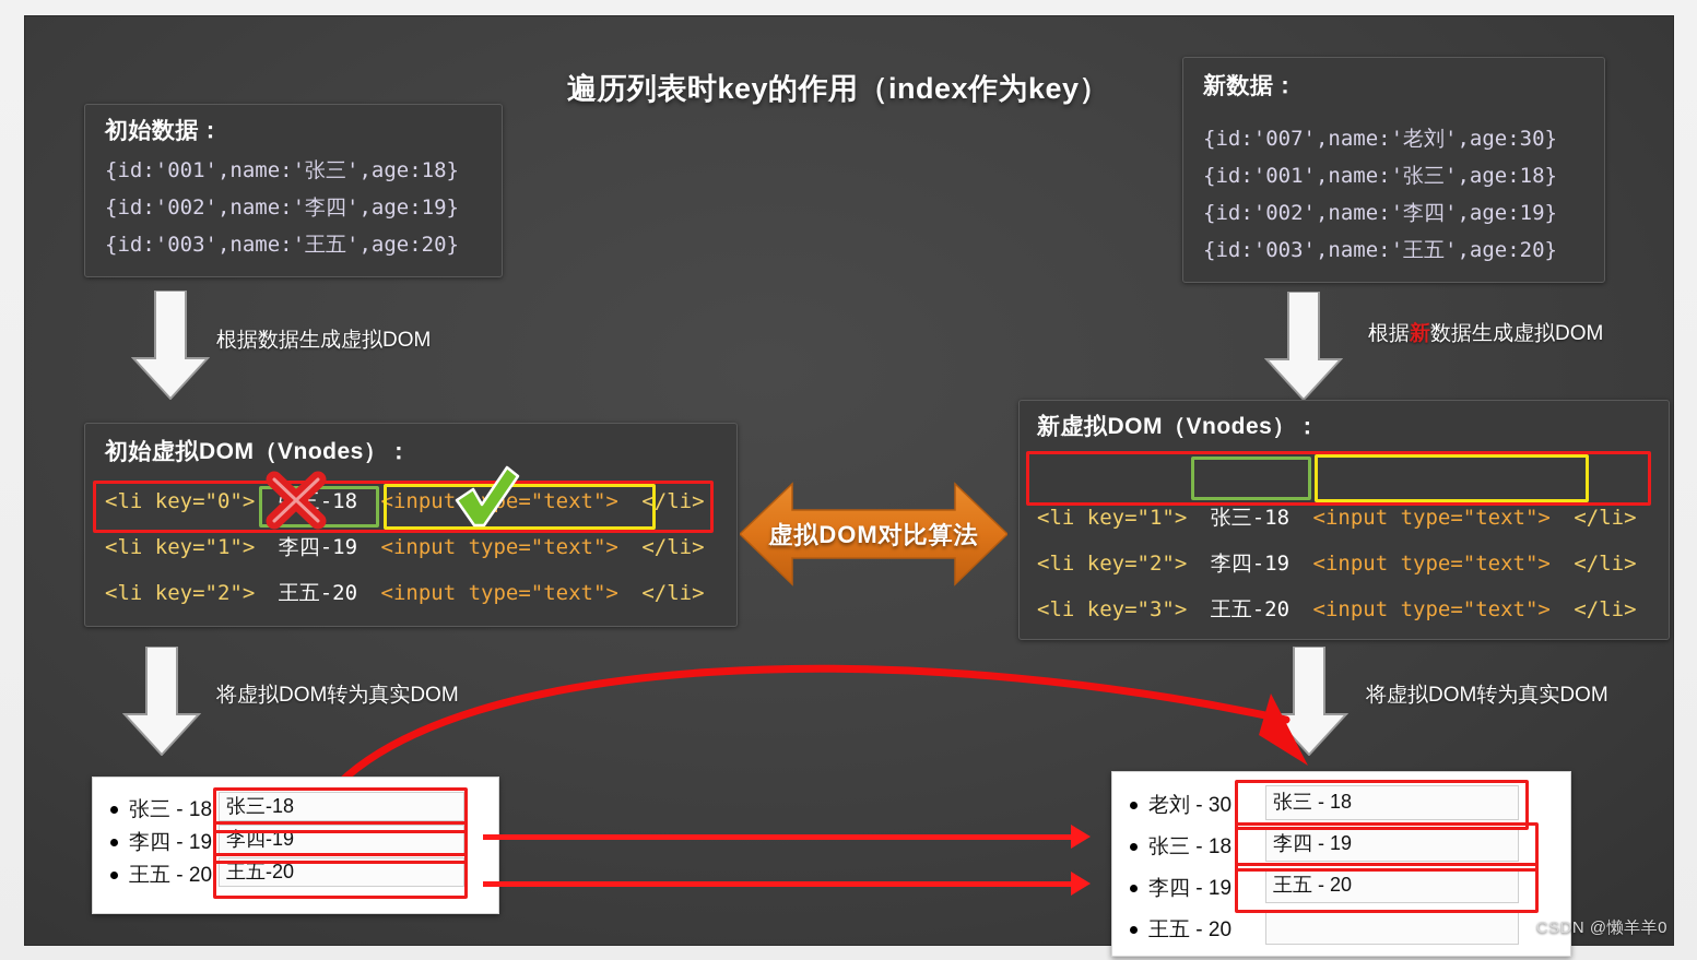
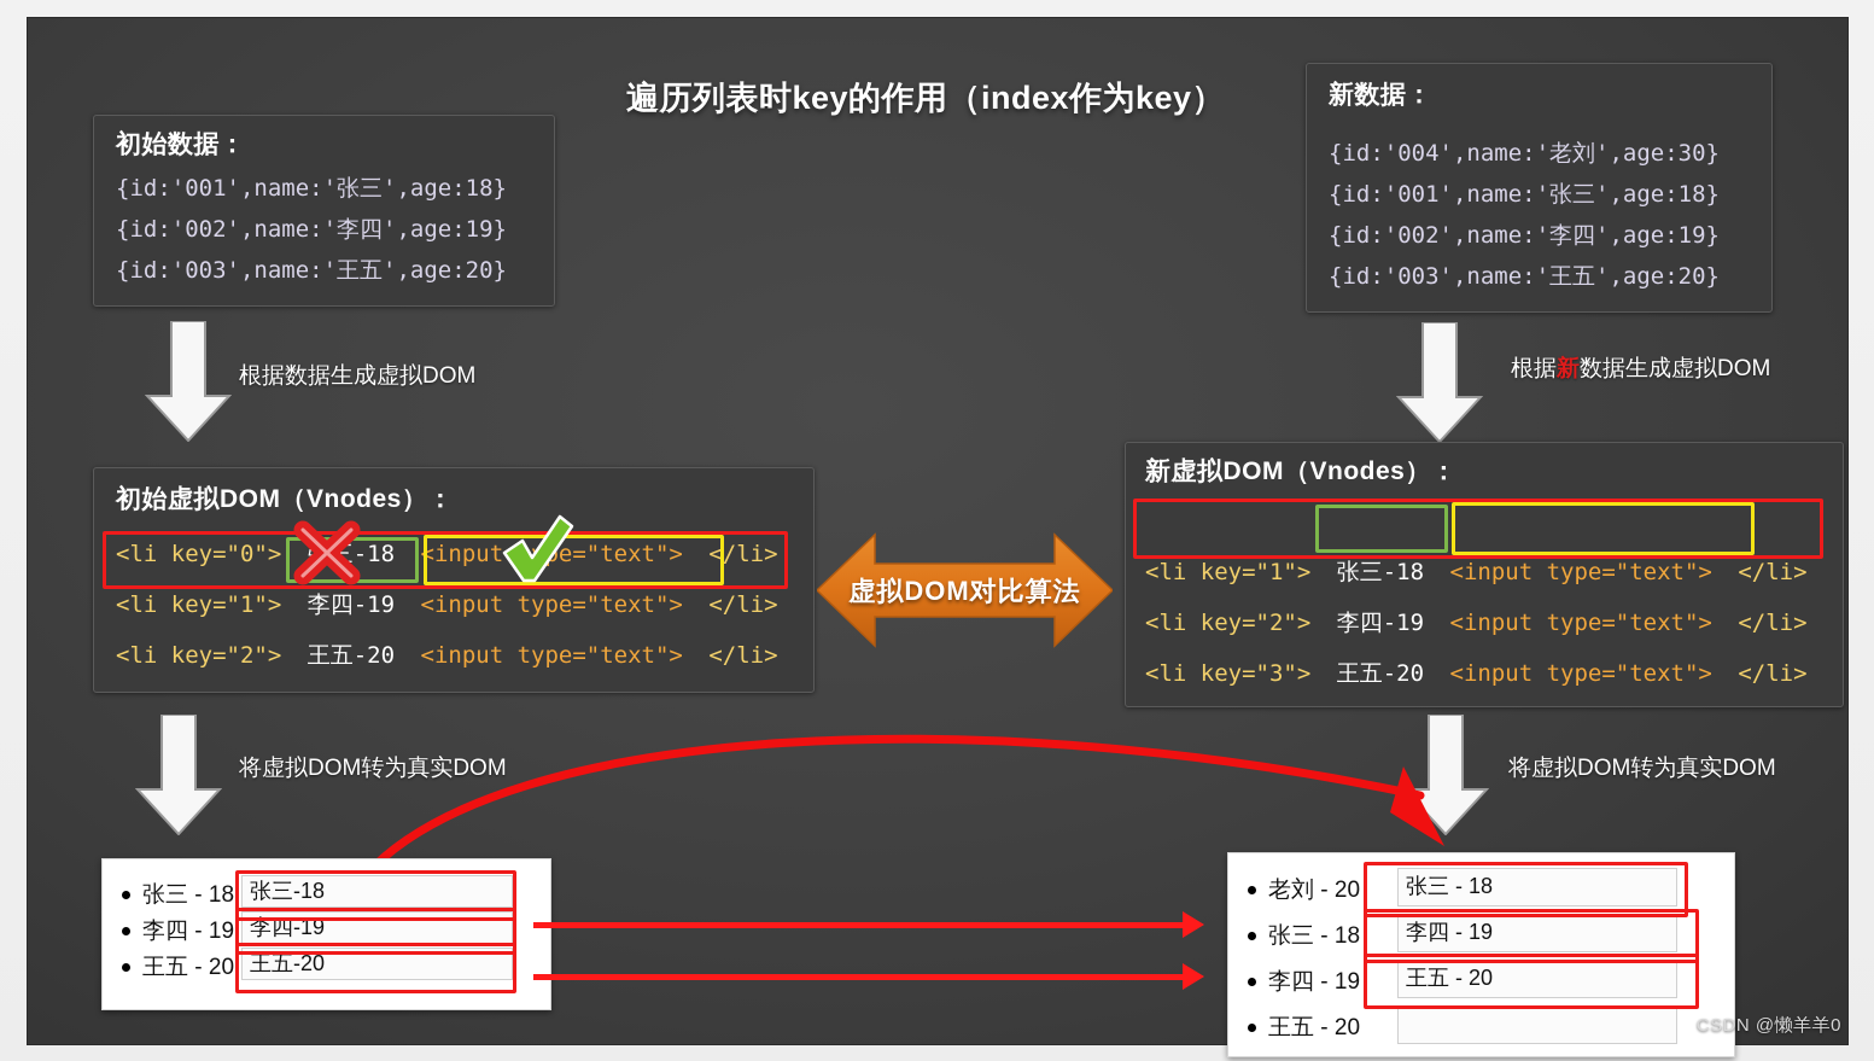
  遍历列表时key的作用（index作为key）
  初始数据：
  {id:'001',name:'张三',age:18}
  {id:'002',name:'李四',age:19}
  {id:'003',name:'王五',age:20}
  新数据：
- {id:'007',name:'老刘',age:30}
+ {id:'004',name:'老刘',age:30}
  {id:'001',name:'张三',age:18}
  {id:'002',name:'李四',age:19}
  {id:'003',name:'王五',age:20}
  根据数据生成虚拟DOM
  根据新数据生成虚拟DOM
  初始虚拟DOM（Vnodes）：
  <li key="0"> 三-18 <inpute="text"> </li>
  <li key="1"> 李四-19 <input type="text"> </li>
  <li key="2"> 王五-20 <input type="text"> </li>
  新虚拟DOM（Vnodes）：
  <li key="1"> 张三-18 <input type="text"> </li>
  <li key="2"> 李四-19 <input type="text"> </li>
  <li key="3"> 王五-20 <input type="text"> </li>
  虚拟DOM对比算法
  将虚拟DOM转为真实DOM
  将虚拟DOM转为真实DOM
  张三 - 18
  李四 - 19
  王五 - 20
  张三-18
  李四-19
  王五-20
- 老刘 - 30
+ 老刘 - 20
  张三 - 18
  李四 - 19
  王五 - 20
  张三 - 18
  李四 - 19
  王五 - 20
  CSDN @懒羊羊0
